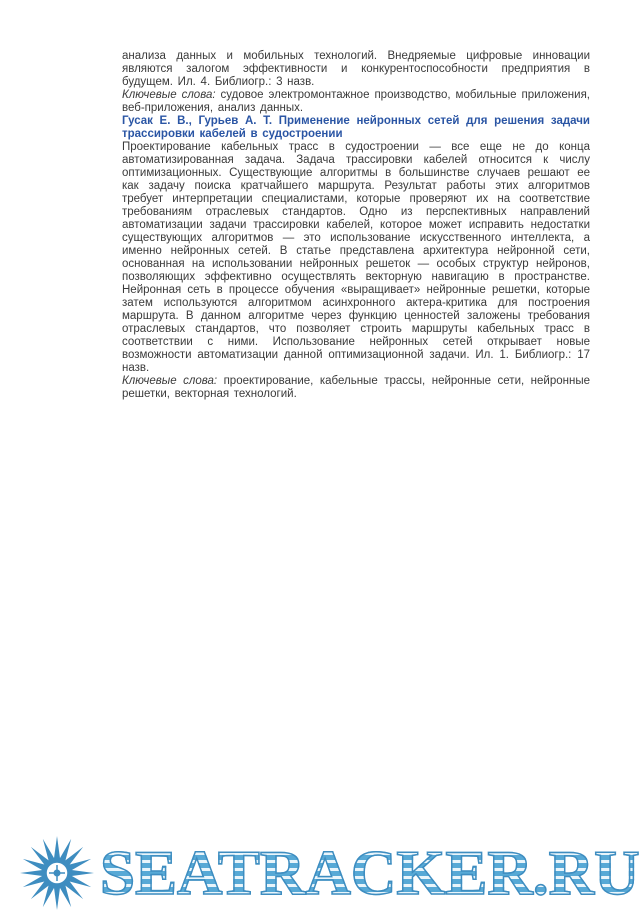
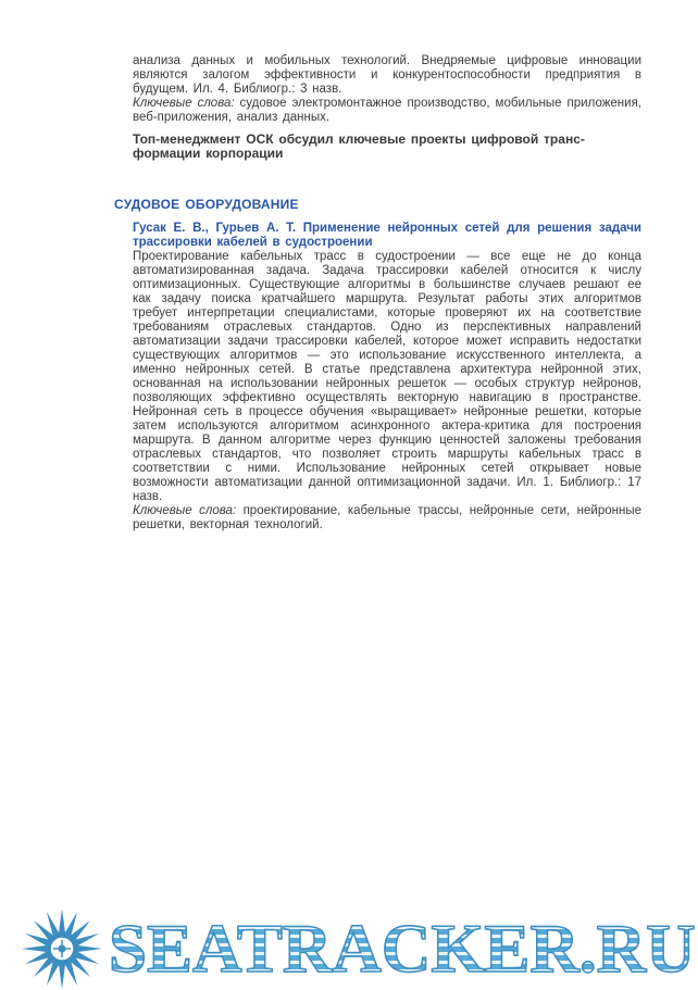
  анализа данных и мобильных технологий. Внедряемые цифровые инновации являются залогом эффективности и конкурентоспособности предприятия в будущем. Ил. 4. Библиогр.: 3 назв.
  Ключевые слова: судовое электромонтажное производство, мобильные приложения, веб-приложения, анализ данных.
+ Топ-менеджмент ОСК обсудил ключевые проекты цифровой транс-
+ формации корпорации
+ СУДОВОЕ ОБОРУДОВАНИЕ
  Гусак Е. В., Гурьев А. Т. Применение нейронных сетей для решения задачи трассировки кабелей в судостроении
- Проектирование кабельных трасс в судостроении — все еще не до конца автоматизированная задача. Задача трассировки кабелей относится к числу оптимизационных. Существующие алгоритмы в большинстве случаев решают ее как задачу поиска кратчайшего маршрута. Результат работы этих алгоритмов требует интерпретации специалистами, которые проверяют их на соответствие требованиям отраслевых стандартов. Одно из перспективных направлений автоматизации задачи трассировки кабелей, которое может исправить недостатки существующих алгоритмов — это использование искусственного интеллекта, а именно нейронных сетей. В статье представлена архитектура нейронной сети, основанная на использовании нейронных решеток — особых структур нейронов, позволяющих эффективно осуществлять векторную навигацию в пространстве. Нейронная сеть в процессе обучения «выращивает» нейронные решетки, которые затем используются алгоритмом асинхронного актера-критика для построения маршрута. В данном алгоритме через функцию ценностей заложены требования отраслевых стандартов, что позволяет строить маршруты кабельных трасс в соответствии с ними. Использование нейронных сетей открывает новые возможности автоматизации данной оптимизационной задачи. Ил. 1. Библиогр.: 17 назв.
+ Проектирование кабельных трасс в судостроении — все еще не до конца автоматизированная задача. Задача трассировки кабелей относится к числу оптимизационных. Существующие алгоритмы в большинстве случаев решают ее как задачу поиска кратчайшего маршрута. Результат работы этих алгоритмов требует интерпретации специалистами, которые проверяют их на соответствие требованиям отраслевых стандартов. Одно из перспективных направлений автоматизации задачи трассировки кабелей, которое может исправить недостатки существующих алгоритмов — это использование искусственного интеллекта, а именно нейронных сетей. В статье представлена архитектура нейронной этих, основанная на использовании нейронных решеток — особых структур нейронов, позволяющих эффективно осуществлять векторную навигацию в пространстве. Нейронная сеть в процессе обучения «выращивает» нейронные решетки, которые затем используются алгоритмом асинхронного актера-критика для построения маршрута. В данном алгоритме через функцию ценностей заложены требования отраслевых стандартов, что позволяет строить маршруты кабельных трасс в соответствии с ними. Использование нейронных сетей открывает новые возможности автоматизации данной оптимизационной задачи. Ил. 1. Библиогр.: 17 назв.
  Ключевые слова: проектирование, кабельные трассы, нейронные сети, нейронные решетки, векторная технологий.
  SEATRACKER.RU
